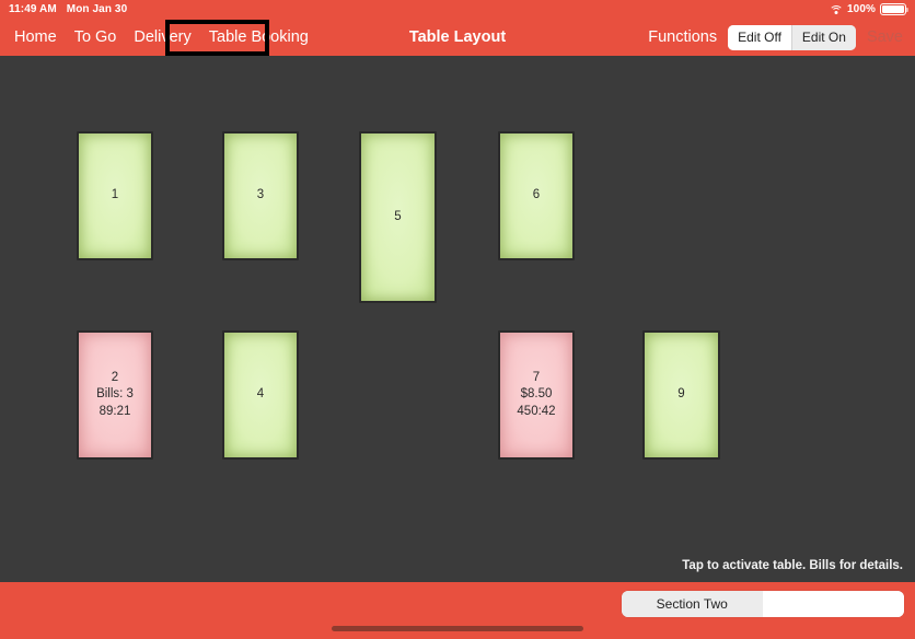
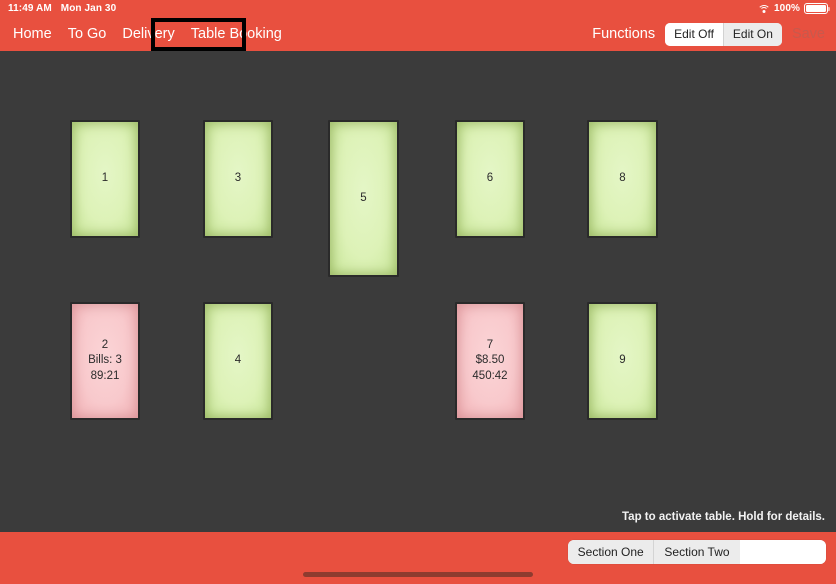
  11:49 AM
  Mon Jan 30
  100%
  Home
  To Go
  Delivery
  Table Booking
- Table Layout
  Functions
  Edit Off
  Edit On
  Save
  1
  3
  5
  6
+ 8
  2
  Bills: 3
  89:21
  4
  7
  $8.50
  450:42
  9
- Tap to activate table. Bills for details.
+ Tap to activate table. Hold for details.
+ Section One
  Section Two
